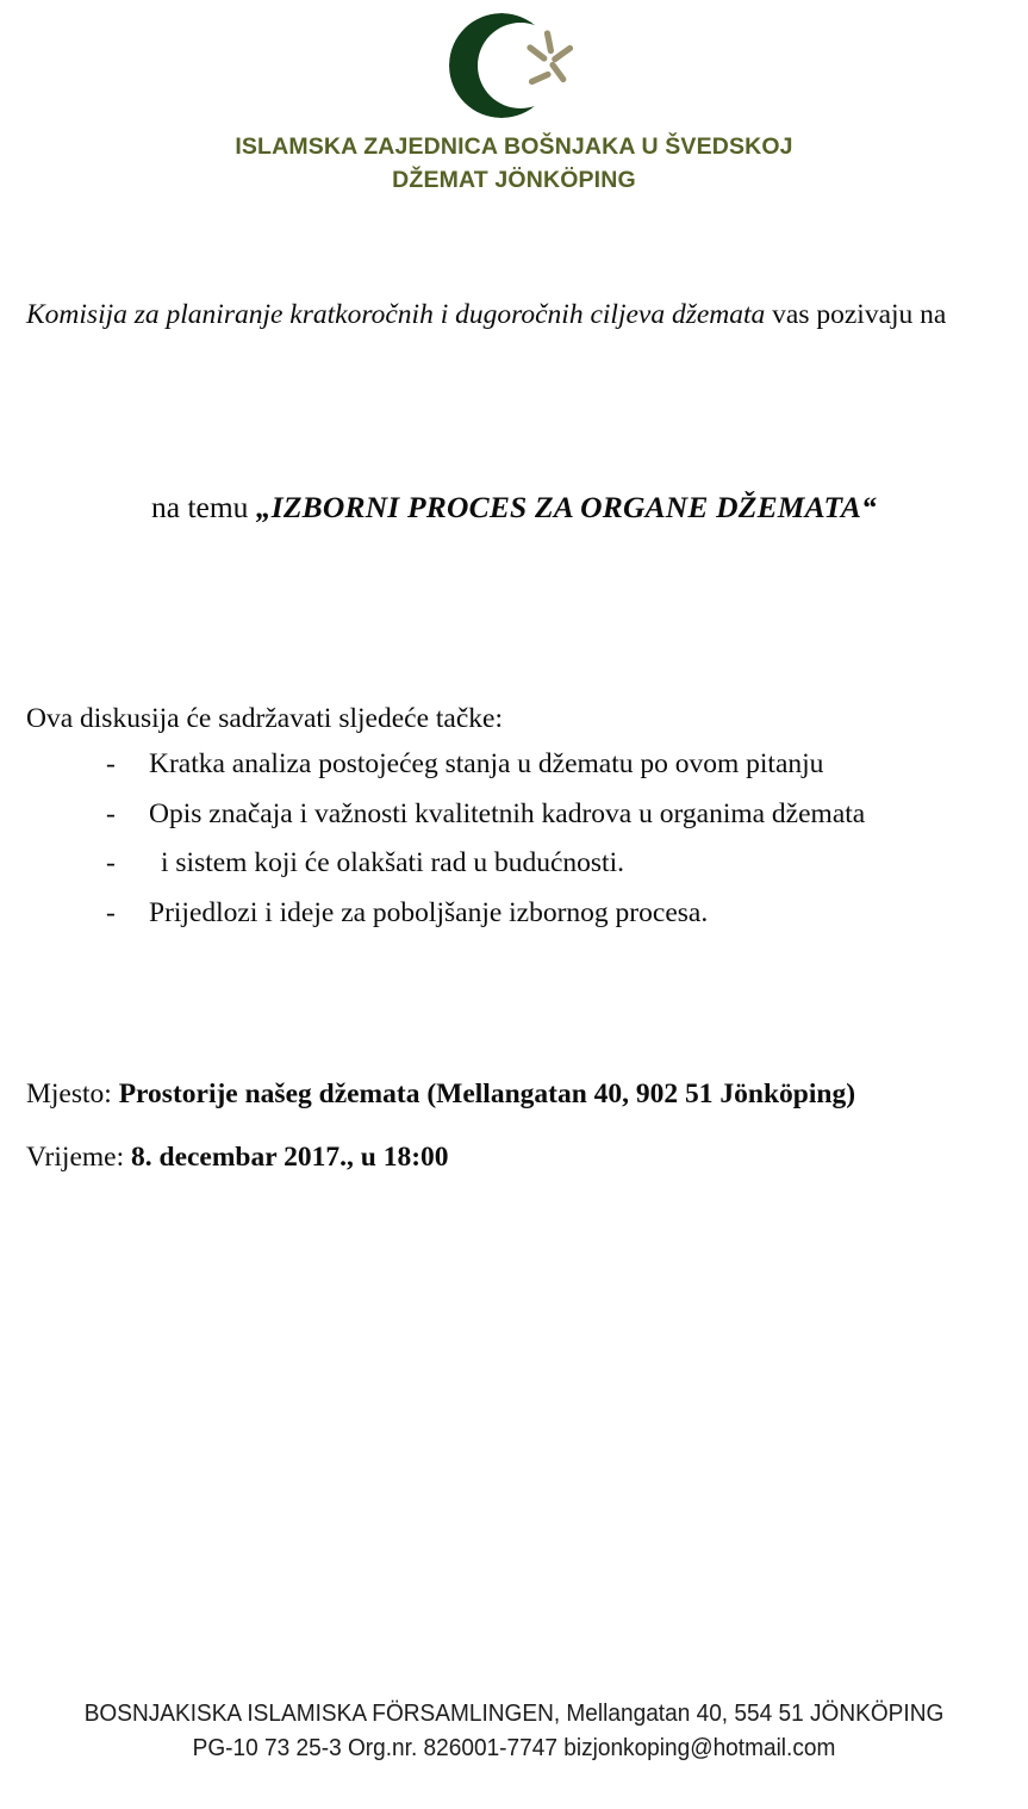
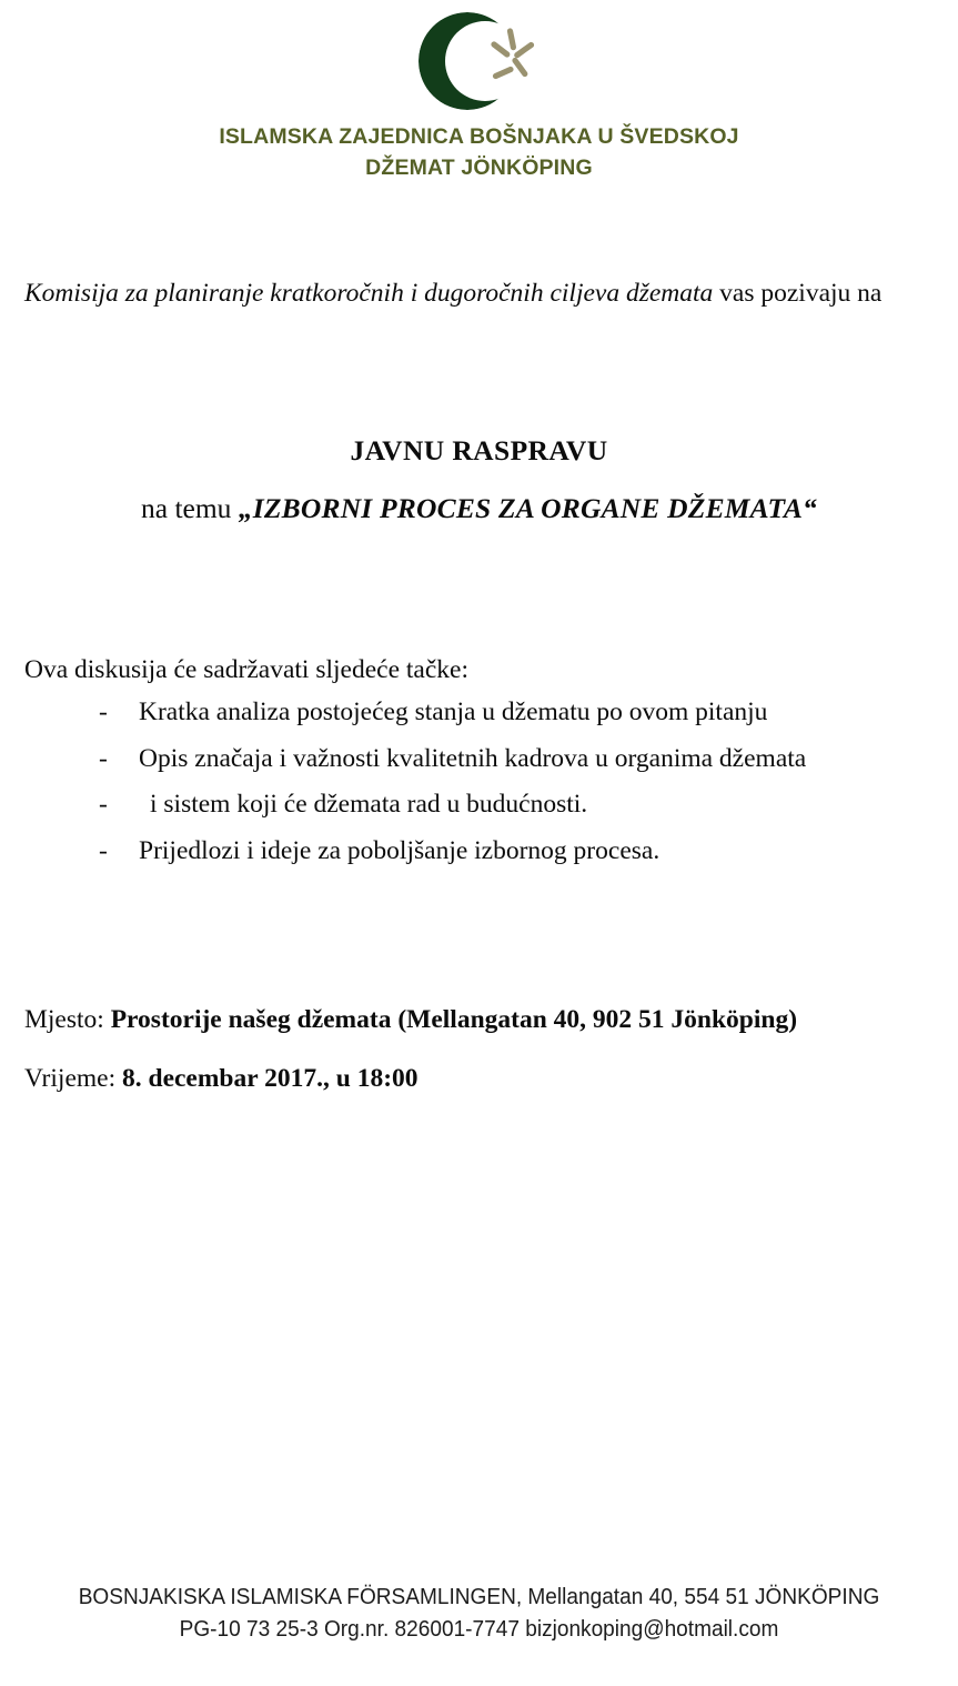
  ISLAMSKA ZAJEDNICA BOŠNJAKA U ŠVEDSKOJ
  DŽEMAT JÖNKÖPING
  Komisija za planiranje kratkoročnih i dugoročnih ciljeva džemata vas pozivaju na
+ JAVNU RASPRAVU
  na temu „IZBORNI PROCES ZA ORGANE DŽEMATA“
  Ova diskusija će sadržavati sljedeće tačke:
  -
  Kratka analiza postojećeg stanja u džematu po ovom pitanju
  -
  Opis značaja i važnosti kvalitetnih kadrova u organima džemata
  -
- i sistem koji će olakšati rad u budućnosti.
+ i sistem koji će džemata rad u budućnosti.
  -
  Prijedlozi i ideje za poboljšanje izbornog procesa.
  Mjesto: Prostorije našeg džemata (Mellangatan 40, 902 51 Jönköping)
  Vrijeme: 8. decembar 2017., u 18:00
  BOSNJAKISKA ISLAMISKA FÖRSAMLINGEN, Mellangatan 40, 554 51 JÖNKÖPING
  PG-10 73 25-3 Org.nr. 826001-7747 bizjonkoping@hotmail.com
